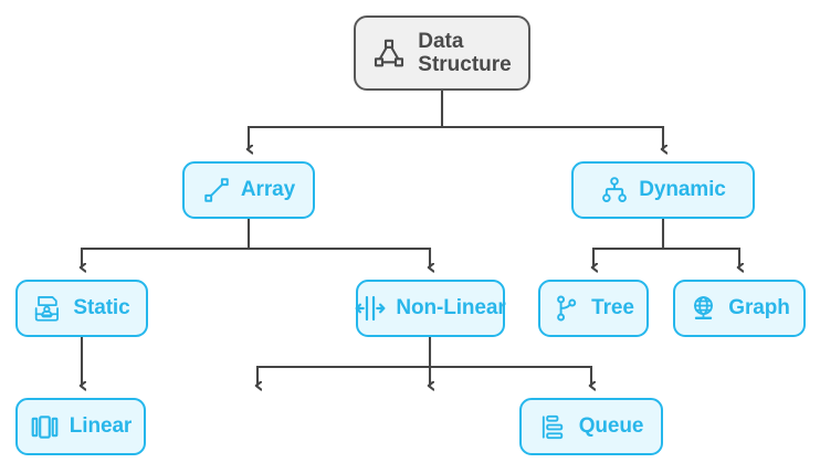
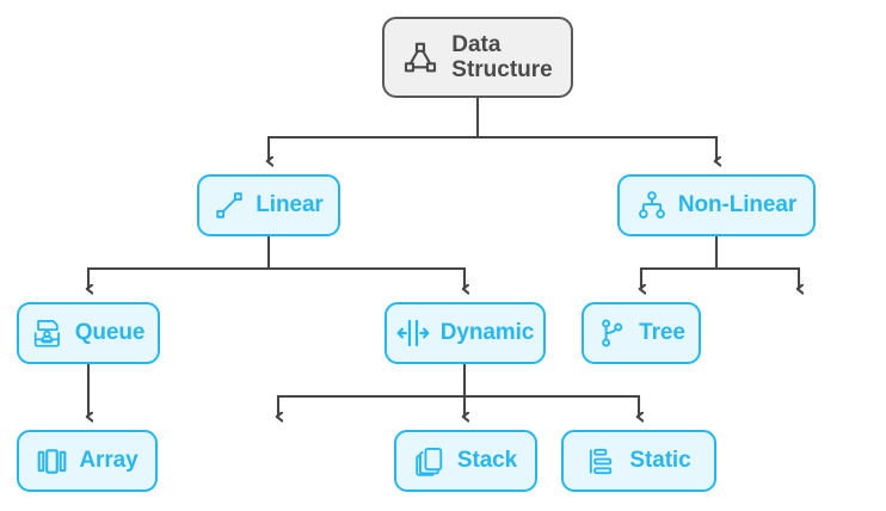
  Data
  Structure
- Array
+ Linear
- Dynamic
+ Non-Linear
- Static
+ Queue
- Non-Linear
+ Dynamic
  Tree
- Graph
- Linear
+ Array
+ Stack
- Queue
+ Static
